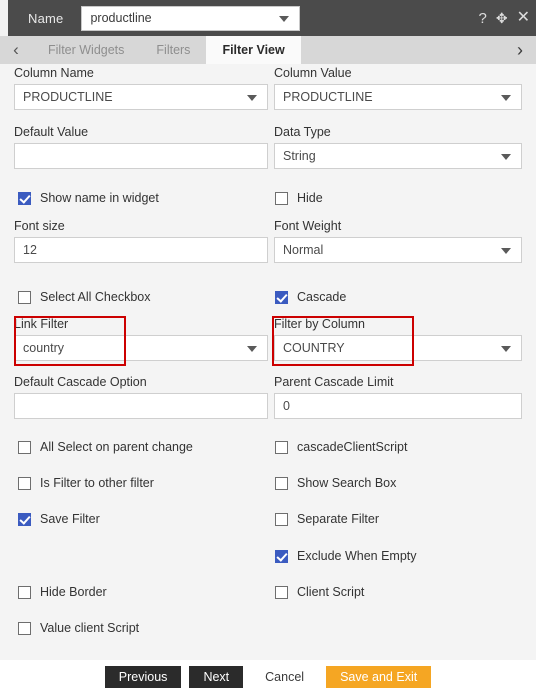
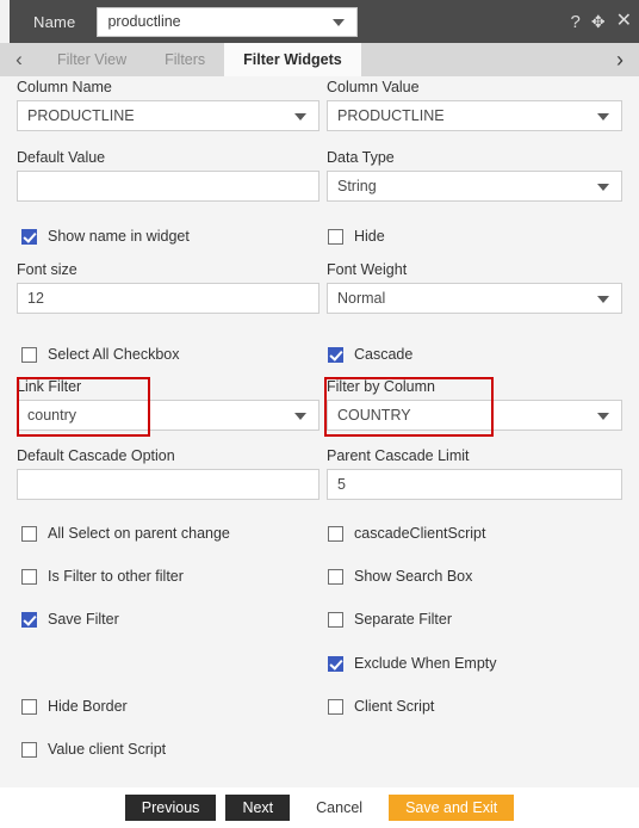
  Name
  productline
  ?
  ✥
  ✕
  ‹
- Filter Widgets
+ Filter View
  Filters
- Filter View
+ Filter Widgets
  ›
  Column Name
  PRODUCTLINE
  Column Value
  PRODUCTLINE
  Default Value
  Data Type
  String
  Show name in widget
  Hide
  Font size
  12
  Font Weight
  Normal
  Select All Checkbox
  Cascade
  Link Filter
  country
  Filter by Column
  COUNTRY
  Default Cascade Option
  Parent Cascade Limit
- 0
+ 5
  All Select on parent change
  cascadeClientScript
  Is Filter to other filter
  Show Search Box
  Save Filter
  Separate Filter
  Exclude When Empty
  Hide Border
  Client Script
  Value client Script
  Previous
  Next
  Cancel
  Save and Exit
